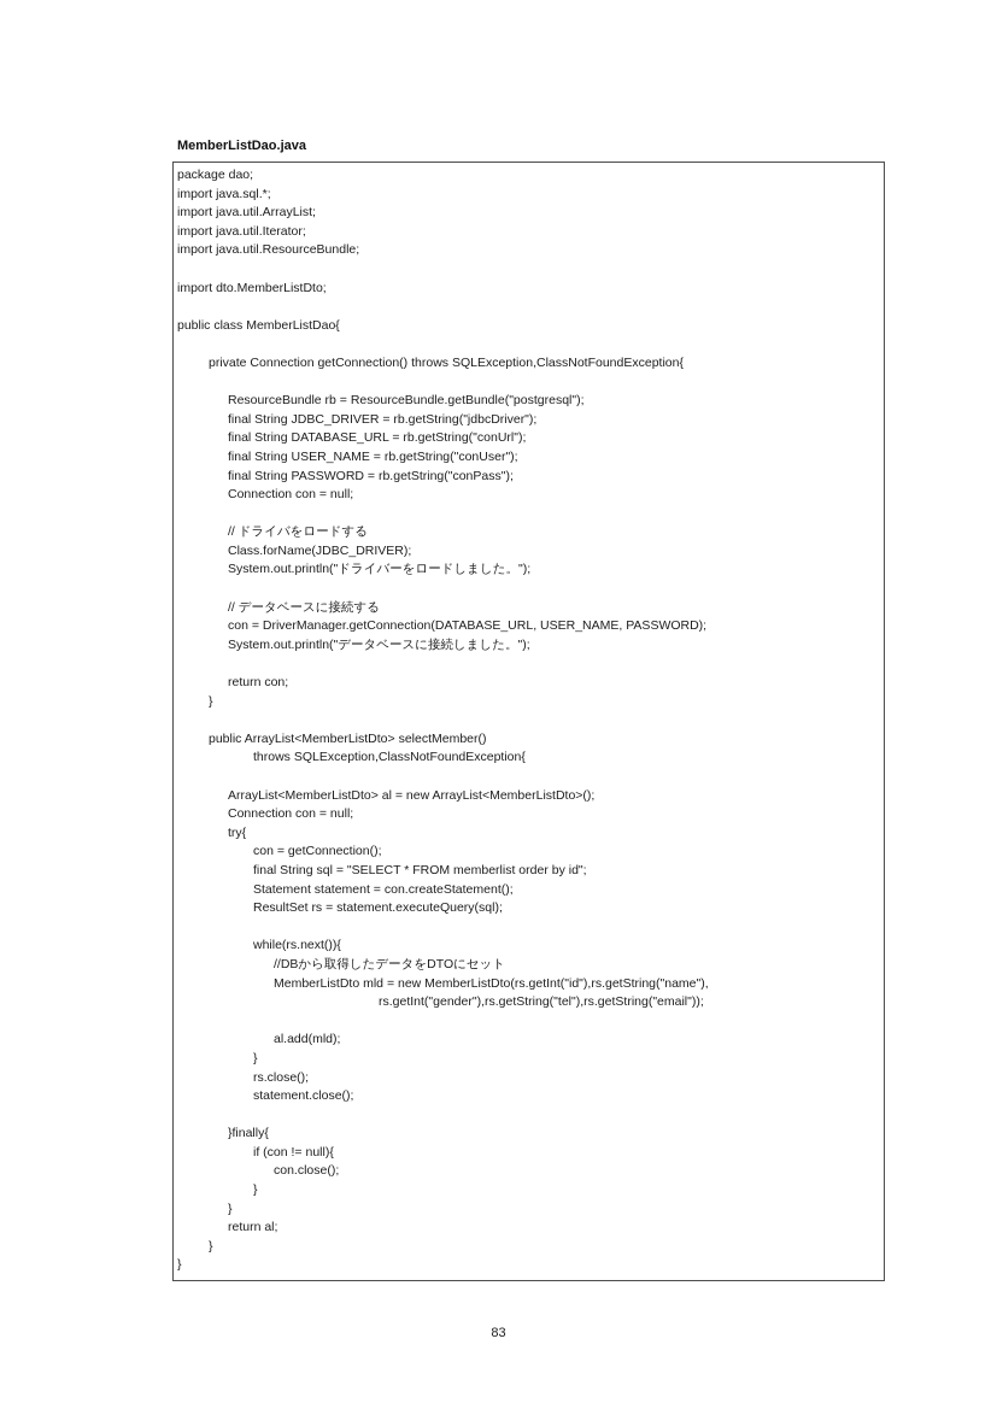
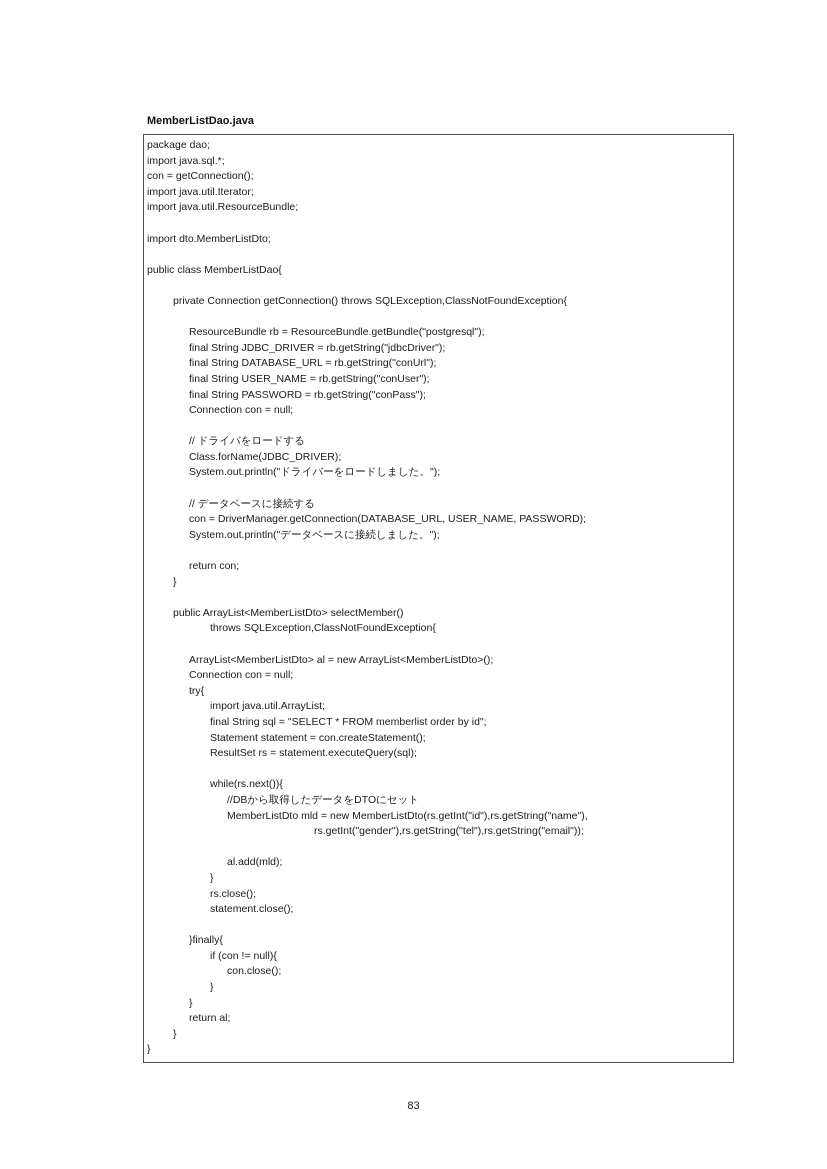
  MemberListDao.java
  package dao;
  import java.sql.*;
- import java.util.ArrayList;
+ con = getConnection();
  import java.util.Iterator;
  import java.util.ResourceBundle;
  import dto.MemberListDto;
  public class MemberListDao{
  private Connection getConnection() throws SQLException,ClassNotFoundException{
  ResourceBundle rb = ResourceBundle.getBundle("postgresql");
  final String JDBC_DRIVER = rb.getString("jdbcDriver");
  final String DATABASE_URL = rb.getString("conUrl");
  final String USER_NAME = rb.getString("conUser");
  final String PASSWORD = rb.getString("conPass");
  Connection con = null;
  // ドライバをロードする
  Class.forName(JDBC_DRIVER);
  System.out.println("ドライバーをロードしました。");
  // データベースに接続する
  con = DriverManager.getConnection(DATABASE_URL, USER_NAME, PASSWORD);
  System.out.println("データベースに接続しました。");
  return con;
  }
  public ArrayList<MemberListDto> selectMember()
  throws SQLException,ClassNotFoundException{
  ArrayList<MemberListDto> al = new ArrayList<MemberListDto>();
  Connection con = null;
  try{
- con = getConnection();
+ import java.util.ArrayList;
  final String sql = "SELECT * FROM memberlist order by id";
  Statement statement = con.createStatement();
  ResultSet rs = statement.executeQuery(sql);
  while(rs.next()){
  //DBから取得したデータをDTOにセット
  MemberListDto mld = new MemberListDto(rs.getInt("id"),rs.getString("name"),
  rs.getInt("gender"),rs.getString("tel"),rs.getString("email"));
  al.add(mld);
  }
  rs.close();
  statement.close();
  }finally{
  if (con != null){
  con.close();
  }
  }
  return al;
  }
  }
  83
